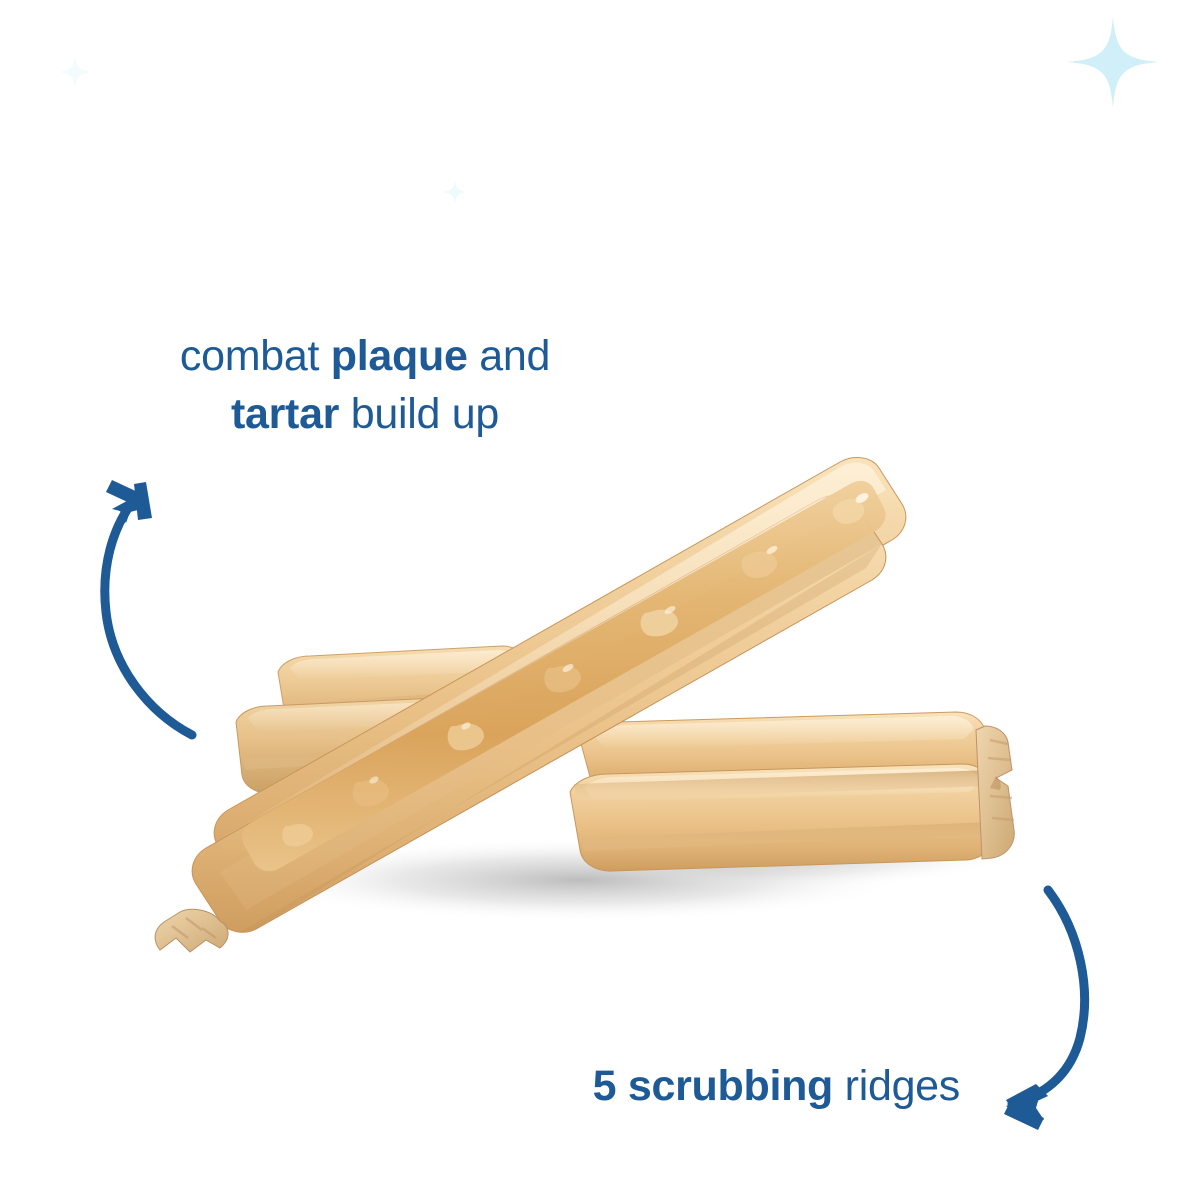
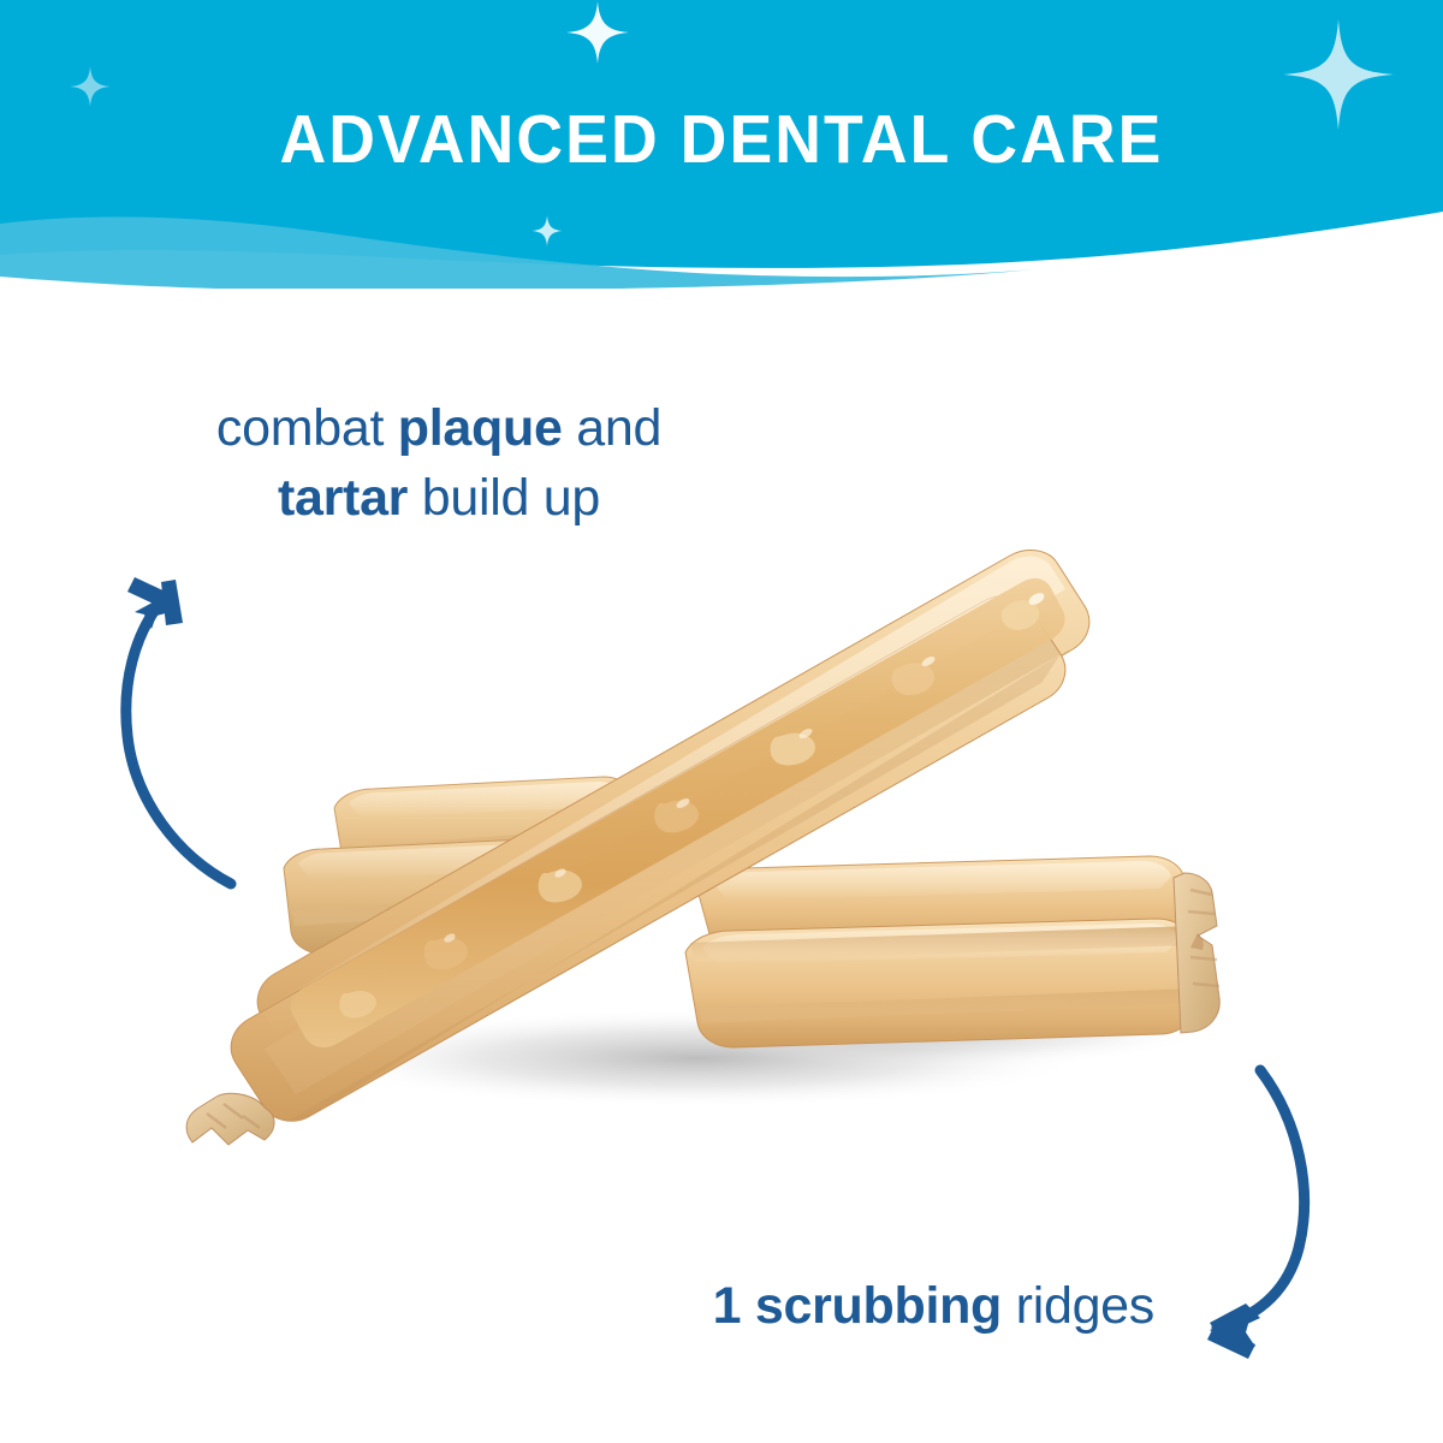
+ ADVANCED DENTAL CARE
  combat plaque and
  tartar build up
- 5 scrubbing ridges
+ 1 scrubbing ridges
